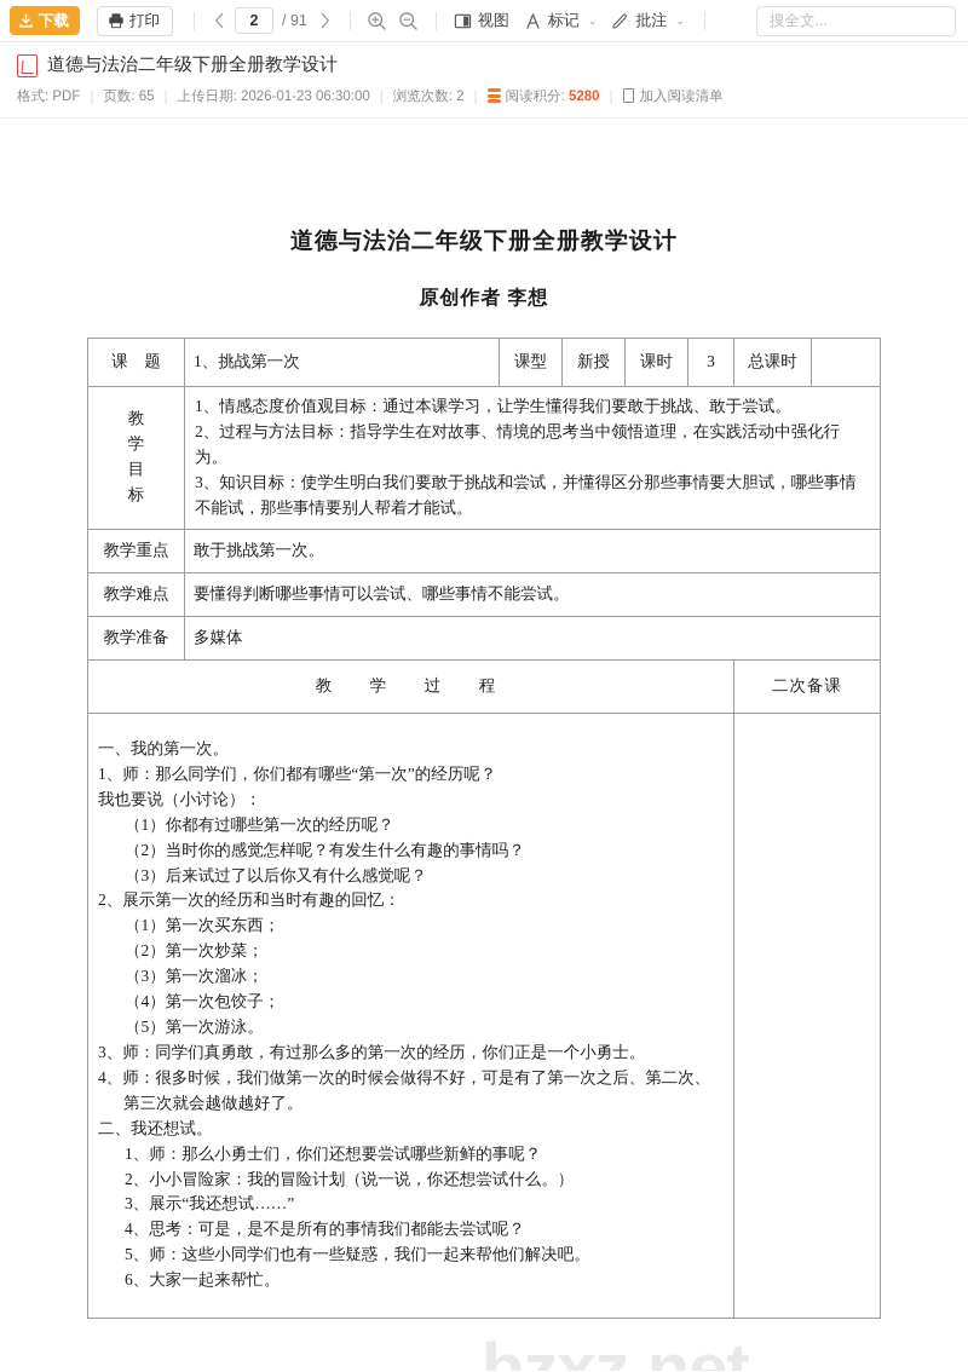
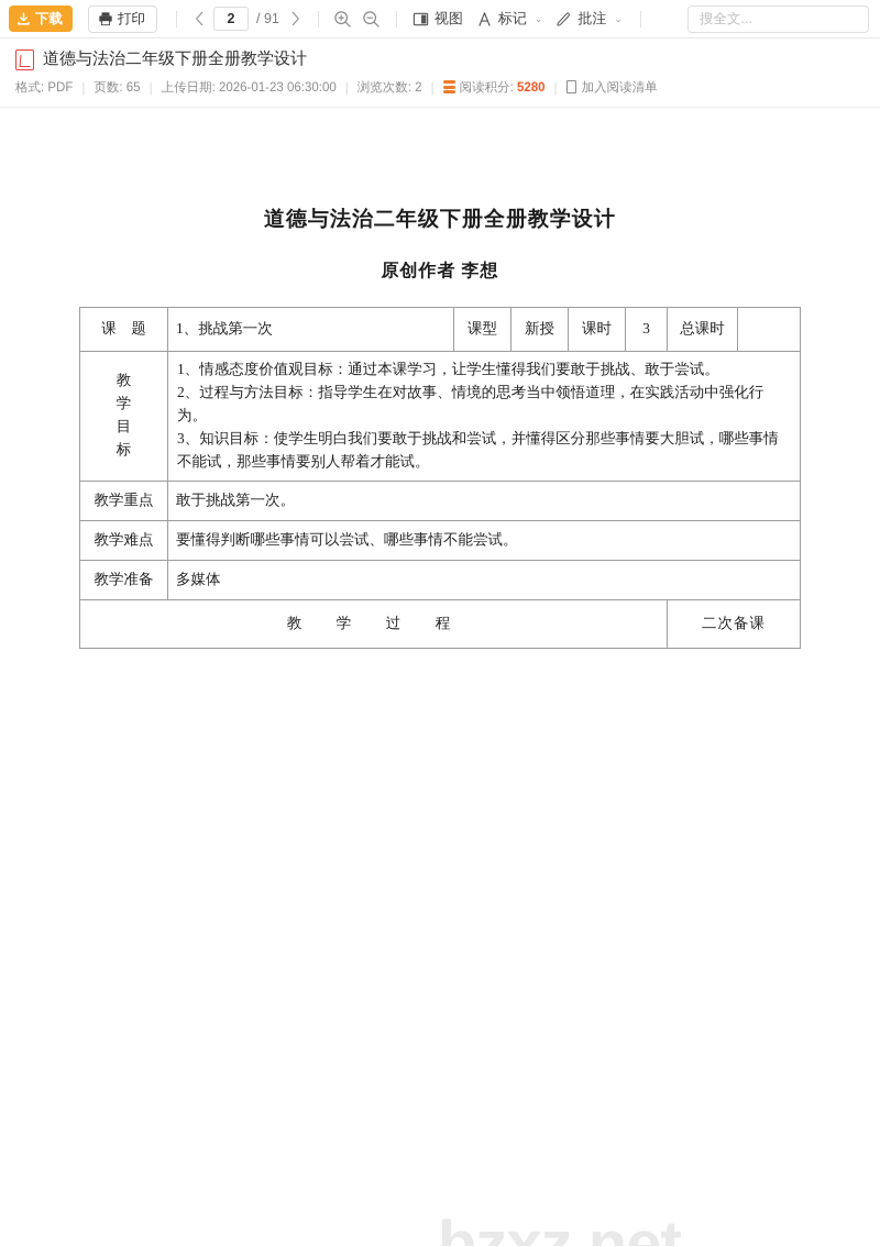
  下载
  打印
  2
  / 91
  视图
  标记
  ⌄
  批注
  ⌄
  搜全文...
  道德与法治二年级下册全册教学设计
  格式: PDF
  页数: 65
  上传日期: 2026-01-23 06:30:00
  |
  浏览次数: 2
  阅读积分: 5280
  加入阅读清单
  道德与法治二年级下册全册教学设计
  原创作者 李想
  课 题	1、挑战第一次	课型	新授	课时	3	总课时
  教 学 目 标	1、情感态度价值观目标：通过本课学习，让学生懂得我们要敢于挑战、敢于尝试。 2、过程与方法目标：指导学生在对故事、情境的思考当中领悟道理，在实践活动中强化行为。 3、知识目标：使学生明白我们要敢于挑战和尝试，并懂得区分那些事情要大胆试，哪些事情不能试，那些事情要别人帮着才能试。
  教学重点	敢于挑战第一次。
  教学难点	要懂得判断哪些事情可以尝试、哪些事情不能尝试。
  教学准备	多媒体
  教 学 过 程	二次备课
- 一、我的第一次。1、师：那么同学们，你们都有哪些“第一次”的经历呢？我也要说（小讨论）：（1）你都有过哪些第一次的经历呢？（2）当时你的感觉怎样呢？有发生什么有趣的事情吗？（3）后来试过了以后你又有什么感觉呢？2、展示第一次的经历和当时有趣的回忆：（1）第一次买东西；（2）第一次炒菜；（3）第一次溜冰；（4）第一次包饺子；（5）第一次游泳。3、师：同学们真勇敢，有过那么多的第一次的经历，你们正是一个小勇士。4、师：很多时候，我们做第一次的时候会做得不好，可是有了第一次之后、第二次、第三次就会越做越好了。二、我还想试。1、师：那么小勇士们，你们还想要尝试哪些新鲜的事呢？2、小小冒险家：我的冒险计划（说一说，你还想尝试什么。）3、展示“我还想试……”4、思考：可是，是不是所有的事情我们都能去尝试呢？5、师：这些小同学们也有一些疑惑，我们一起来帮他们解决吧。6、大家一起来帮忙。
